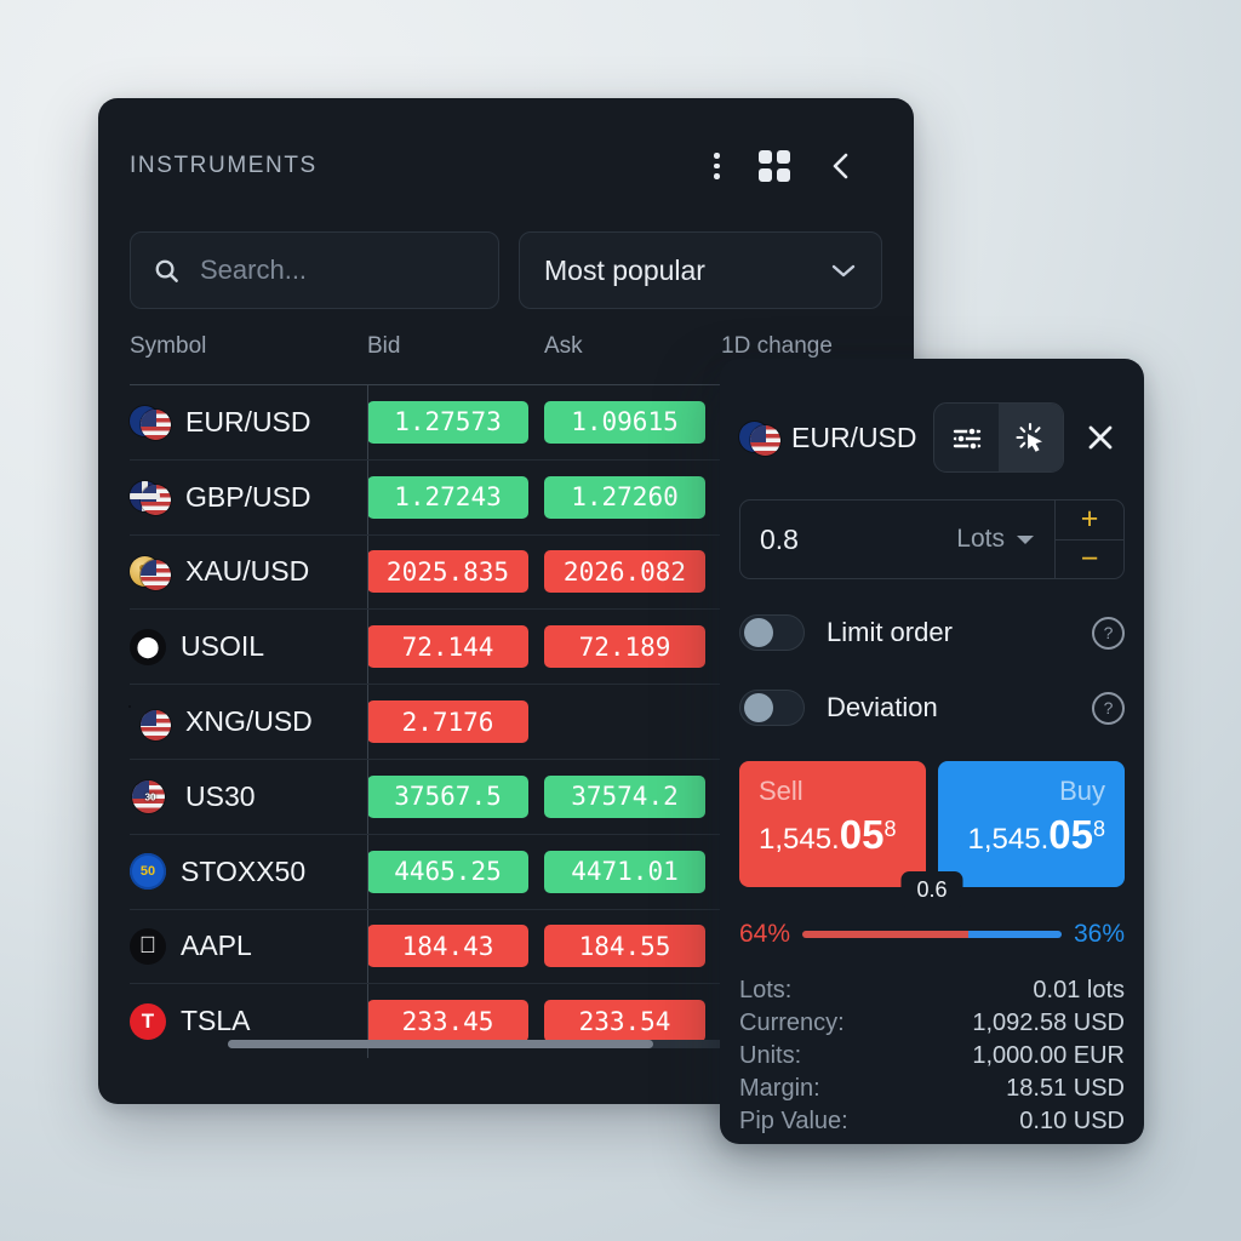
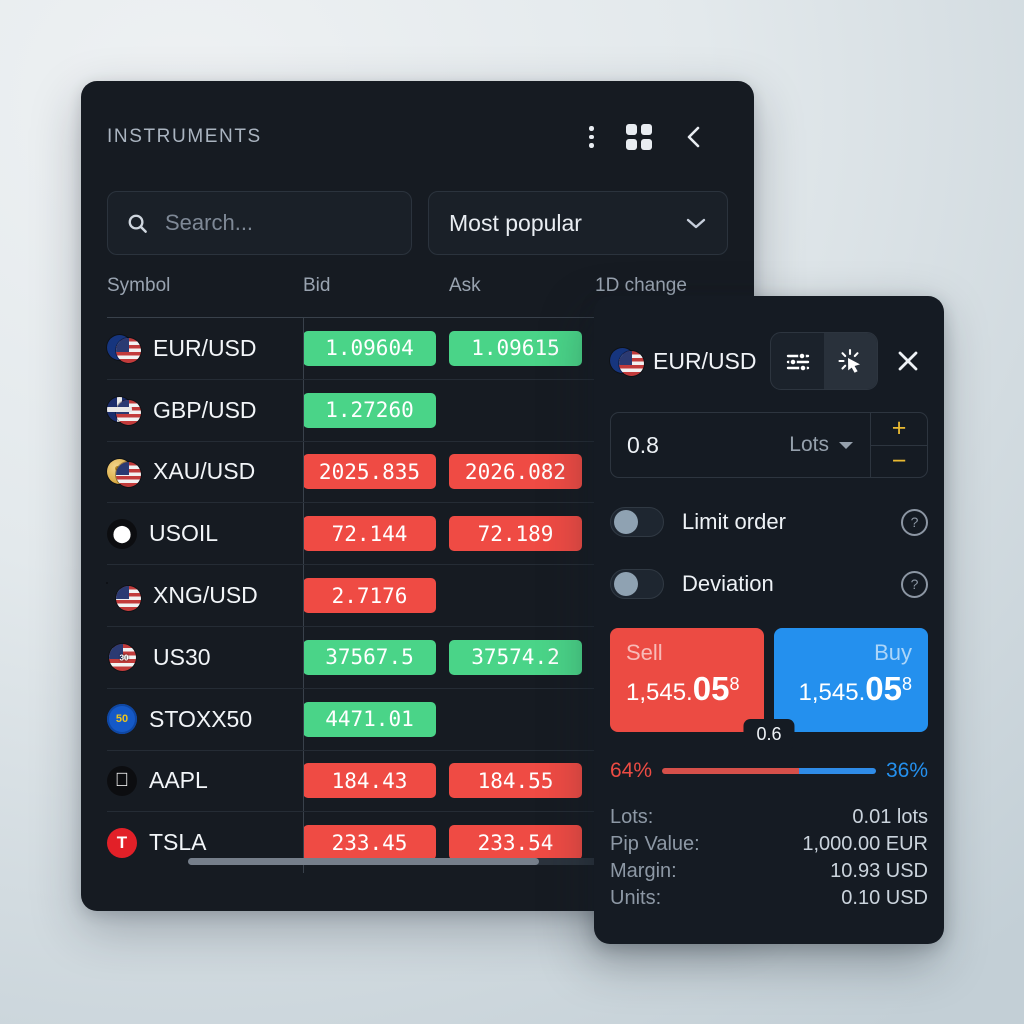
  INSTRUMENTS
  Search...
  Most popular
  Symbol
  Bid
  Ask
  1D change
  EUR/USD
- 1.27573
+ 1.09604
  1.09615
  GBP/USD
- 1.27243
  1.27260
  XAU/USD
  2025.835
  2026.082
  ⬤
  USOIL
  72.144
  72.189
  XNG/USD
  2.7176
  30
  US30
  37567.5
  37574.2
  50
  STOXX50
- 4465.25
  4471.01
  
  AAPL
  184.43
  184.55
  T
  TSLA
  233.45
  233.54
  EUR/USD
  0.8
  Lots
  +
  −
  Limit order
  ?
  Deviation
  ?
  Sell
  1,545.
  05
  8
  Buy
  1,545.
  05
  8
  0.6
  64%
  36%
  Lots:
  0.01 lots
- Currency:
- 1,092.58 USD
- Units:
+ Pip Value:
  1,000.00 EUR
  Margin:
- 18.51 USD
+ 10.93 USD
- Pip Value:
+ Units:
  0.10 USD
